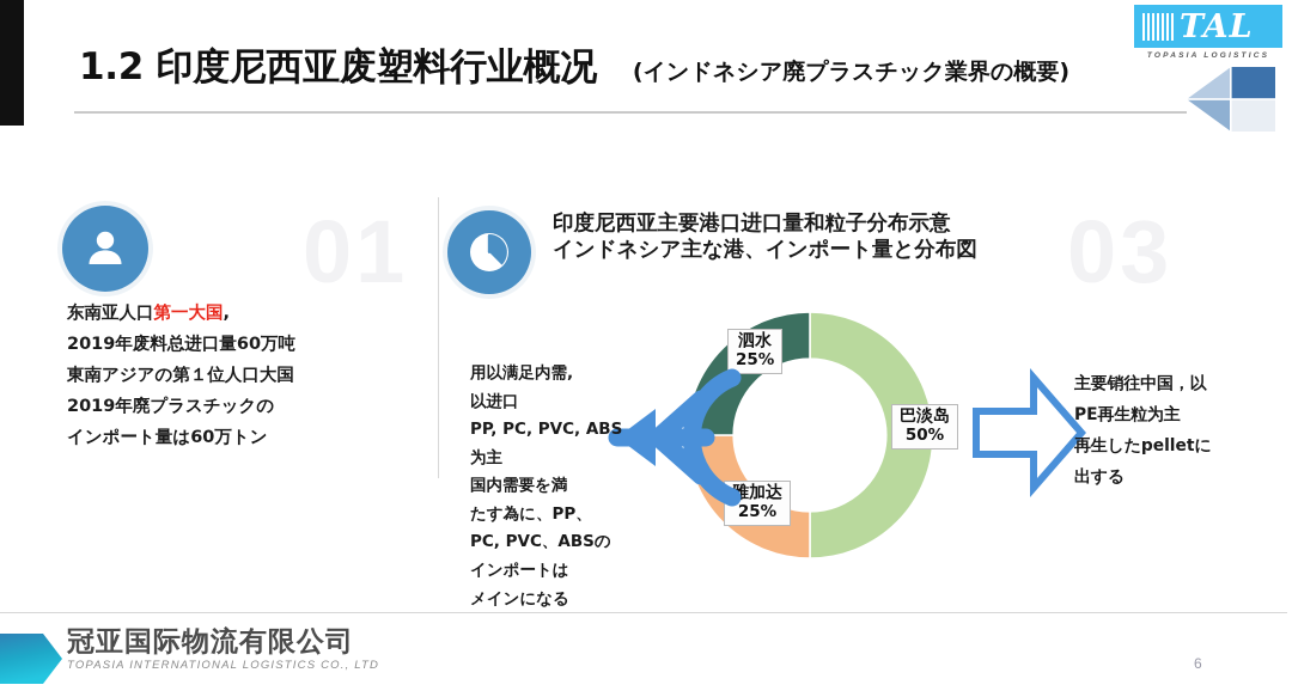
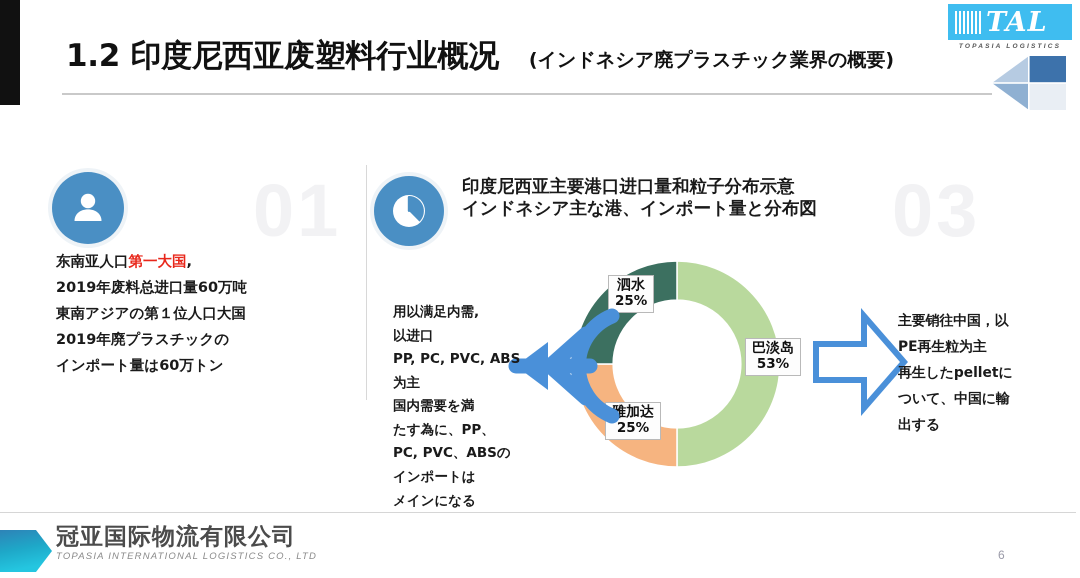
  1.2 印度尼西亚废塑料行业概况
  (インドネシア廃プラスチック業界の概要)
  TAL
  东南亚人口第一大国,
  2019年废料总进口量60万吨
  東南アジアの第１位人口大国
  2019年廃プラスチックの
  インポート量は60万トン
  印度尼西亚主要港口进口量和粒子分布示意
  インドネシア主な港、インポート量と分布図
  泗水
  25%
  雅加达
  25%
  巴淡岛
- 50%
+ 53%
  用以满足内需,
  以进口
  PP, PC, PVC, ABS
  为主
  国内需要を満
  たす為に、PP、
  PC, PVC、ABSの
  インポートは
  メインになる
  主要销往中国，以
  PE再生粒为主
  再生したpelletに
+ ついて、中国に輸
  出する
  冠亚国际物流有限公司
  TOPASIA INTERNATIONAL LOGISTICS CO., LTD
  6
